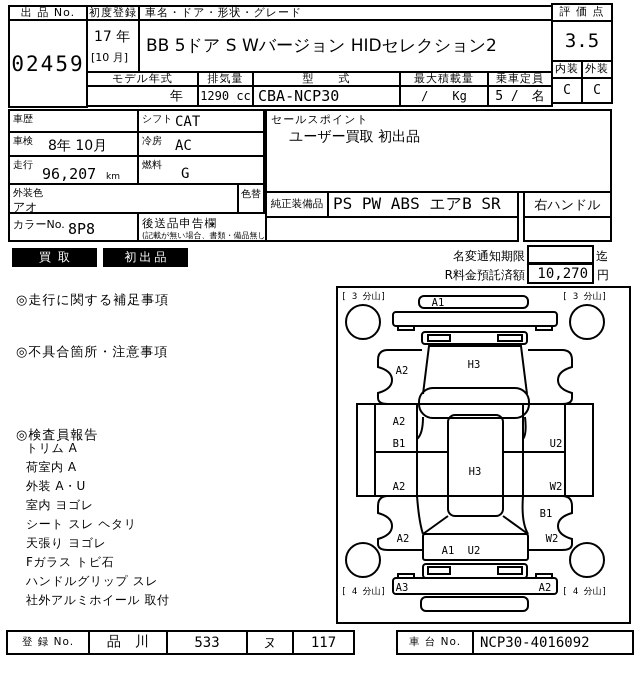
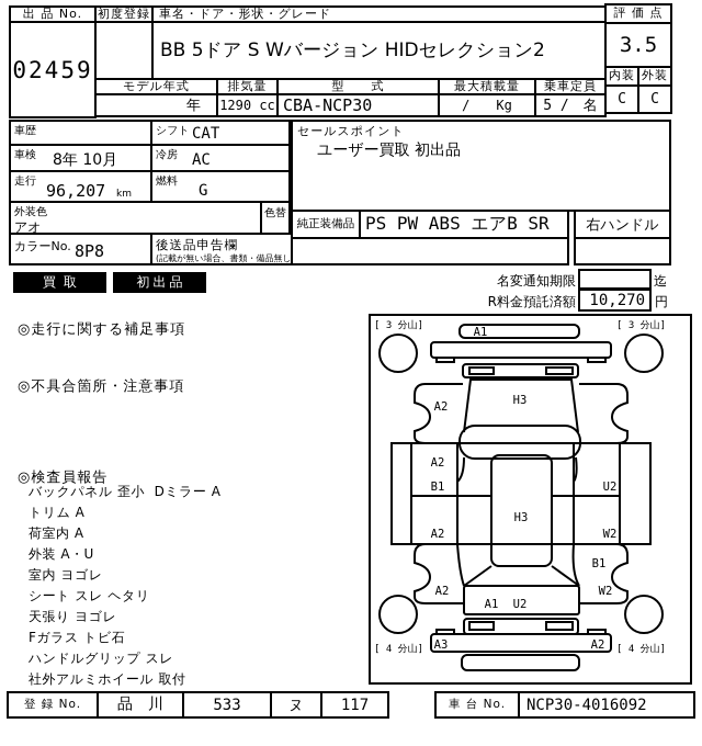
  出 品 No.
  02459
  初度登録
  車名・ドア・形状・グレード
- 17 年
- [10 月]
  BB 5ドア S Wバージョン HIDセレクション2
  モデル年式
  排気量
  型 式
  最大積載量
  乗車定員
  年
  1290 cc
  CBA-NCP30
  / Kg
  5 / 名
  評 価 点
  3.5
  内装
  外装
  C
  C
  車歴
  シフト
  CAT
  車検
  8年 10月
  冷房
  AC
  走行
  96,207
  km
  燃料
  G
  外装色
  アオ
  色替
  カラーNo.
  8P8
  後送品申告欄
  (記載が無い場合、書類・備品無し
  セールスポイント
  ユーザー買取 初出品
  純正装備品
  PS PW ABS エアB SR
  右ハンドル
  買取
  初出品
  名変通知期限
  迄
  R料金預託済額
  10,270
  円
  ◎走行に関する補足事項
  ◎不具合箇所・注意事項
  ◎検査員報告
+ バックパネル 歪小 Dミラー A
  トリム A
  荷室内 A
  外装 A・U
  室内 ヨゴレ
  シート スレ ヘタリ
  天張り ヨゴレ
  Fガラス トビ石
  ハンドルグリップ スレ
  社外アルミホイール 取付
  [ 3 分山]
  [ 3 分山]
  [ 4 分山]
  [ 4 分山]
  A1
  H3
  A2
  A2
  B1
  A2
  U2
  W2
  H3
  B1
  W2
  A2
  A1
  U2
  A3
  A2
  登 録 No.
  品 川
  533
  ヌ
  117
  車 台 No.
  NCP30-4016092
